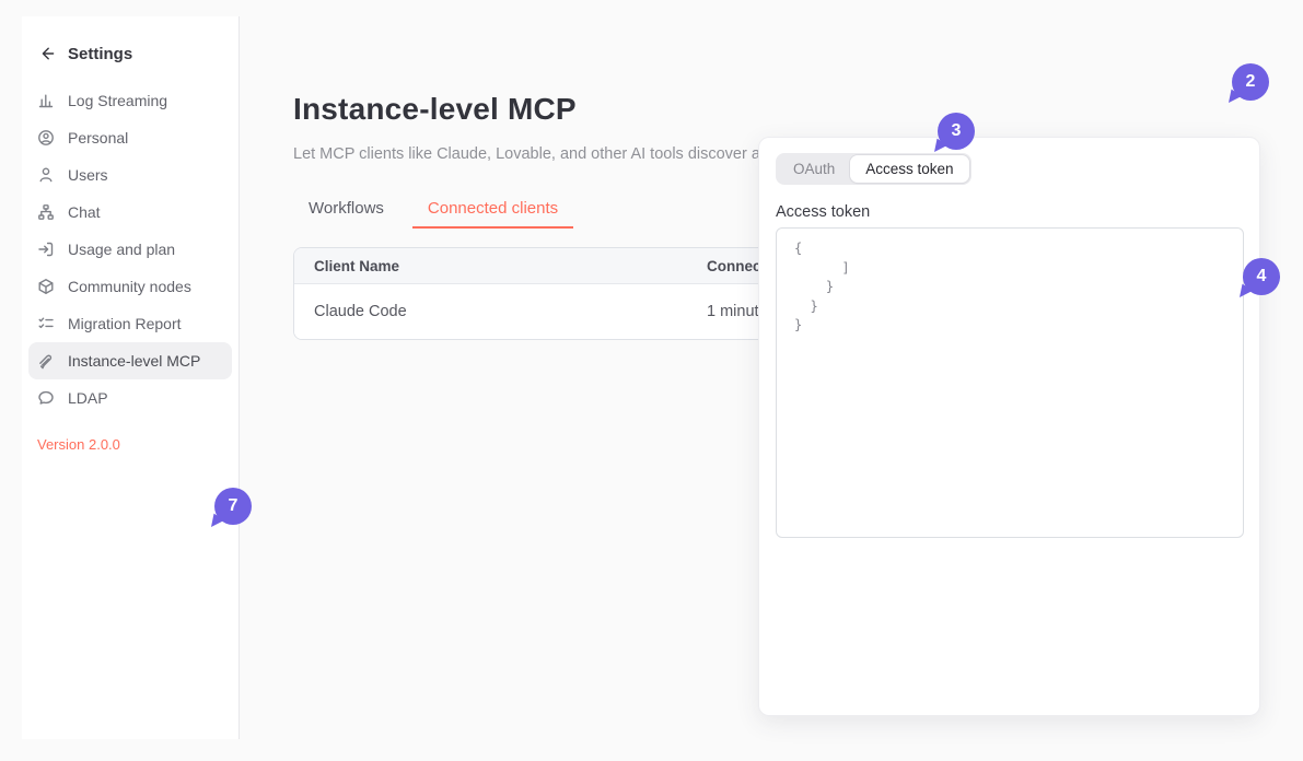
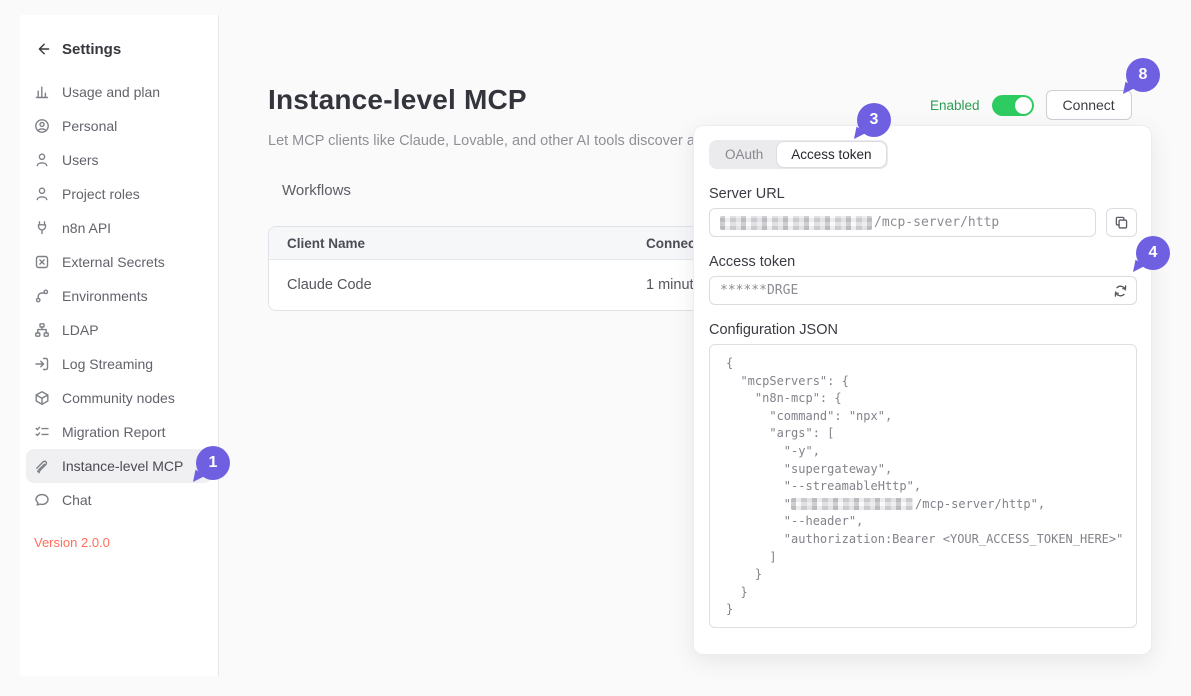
  Settings
- Log Streaming
+ Usage and plan
  Personal
  Users
+ Project roles
+ n8n API
+ External Secrets
+ Environments
- Chat
+ LDAP
- Usage and plan
+ Log Streaming
  Community nodes
  Migration Report
  Instance-level MCP
- LDAP
+ Chat
  Version 2.0.0
  Instance-level MCP
  Let MCP clients like Claude, Lovable, and other AI tools discover a
  Workflows
- Connected clients
  Client Name
  Claude Code
+ Enabled
+ Connect
  OAuth
  Access token
+ Server URL
+ /mcp-server/http
  Access token
+ ******DRGE
+ Configuration JSON
  {
+ "mcpServers": {
+ "n8n-mcp": {
+ "command": "npx",
+ "args": [
+ "-y",
+ "supergateway",
+ "--streamableHttp",
+ " /mcp-server/http",
+ "--header",
+ "authorization:Bearer <YOUR_ACCESS_TOKEN_HERE>"
  ]
  }
  }
  }
- 7
+ 1
- 2
+ 8
  3
  4
